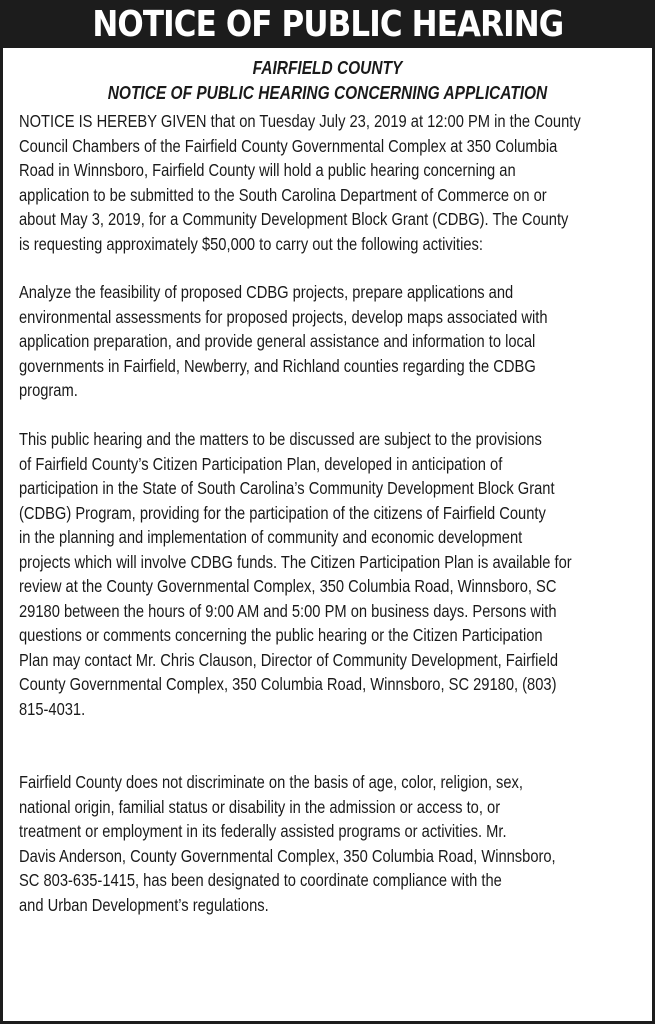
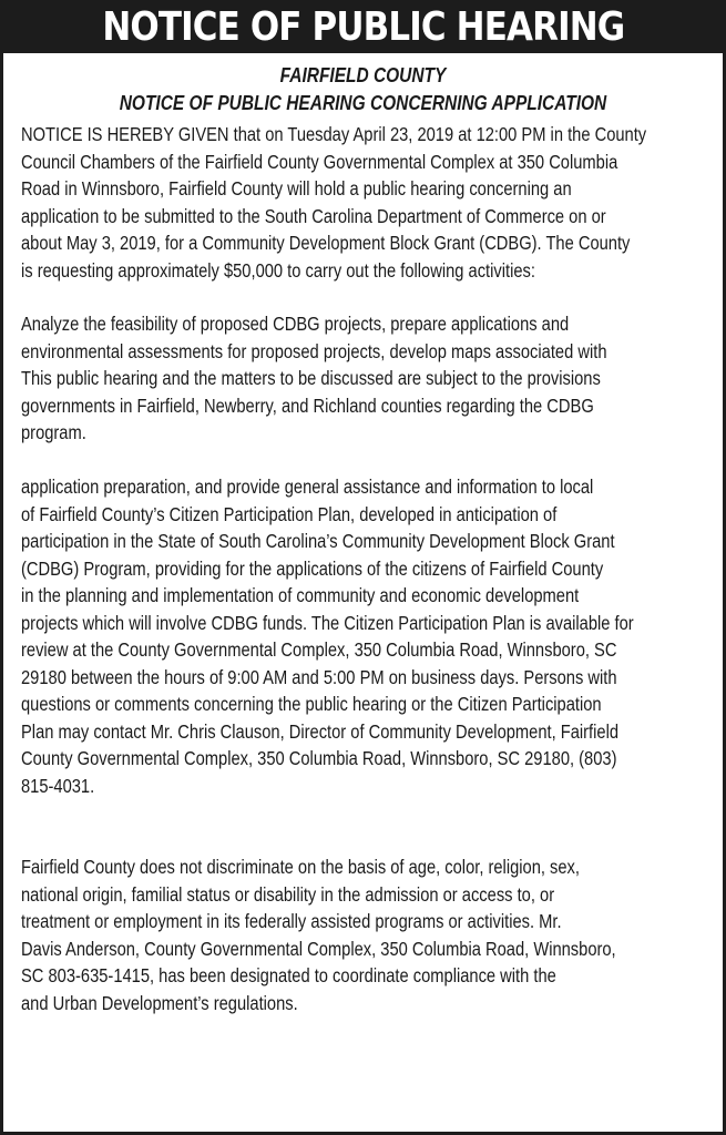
  NOTICE OF PUBLIC HEARING
  FAIRFIELD COUNTY
  NOTICE OF PUBLIC HEARING CONCERNING APPLICATION
- NOTICE IS HEREBY GIVEN that on Tuesday July 23, 2019 at 12:00 PM in the County
+ NOTICE IS HEREBY GIVEN that on Tuesday April 23, 2019 at 12:00 PM in the County
  Council Chambers of the Fairfield County Governmental Complex at 350 Columbia
  Road in Winnsboro, Fairfield County will hold a public hearing concerning an
  application to be submitted to the South Carolina Department of Commerce on or
  about May 3, 2019, for a Community Development Block Grant (CDBG). The County
  is requesting approximately $50,000 to carry out the following activities:
  Analyze the feasibility of proposed CDBG projects, prepare applications and
  environmental assessments for proposed projects, develop maps associated with
- application preparation, and provide general assistance and information to local
+ This public hearing and the matters to be discussed are subject to the provisions
  governments in Fairfield, Newberry, and Richland counties regarding the CDBG
  program.
- This public hearing and the matters to be discussed are subject to the provisions
+ application preparation, and provide general assistance and information to local
  of Fairfield County’s Citizen Participation Plan, developed in anticipation of
  participation in the State of South Carolina’s Community Development Block Grant
- (CDBG) Program, providing for the participation of the citizens of Fairfield County
+ (CDBG) Program, providing for the applications of the citizens of Fairfield County
  in the planning and implementation of community and economic development
  projects which will involve CDBG funds. The Citizen Participation Plan is available for
  review at the County Governmental Complex, 350 Columbia Road, Winnsboro, SC
  29180 between the hours of 9:00 AM and 5:00 PM on business days. Persons with
  questions or comments concerning the public hearing or the Citizen Participation
  Plan may contact Mr. Chris Clauson, Director of Community Development, Fairfield
  County Governmental Complex, 350 Columbia Road, Winnsboro, SC 29180, (803)
  815-4031.
  Fairfield County does not discriminate on the basis of age, color, religion, sex,
  national origin, familial status or disability in the admission or access to, or
  treatment or employment in its federally assisted programs or activities. Mr.
  Davis Anderson, County Governmental Complex, 350 Columbia Road, Winnsboro,
  SC 803-635-1415, has been designated to coordinate compliance with the
  and Urban Development’s regulations.
